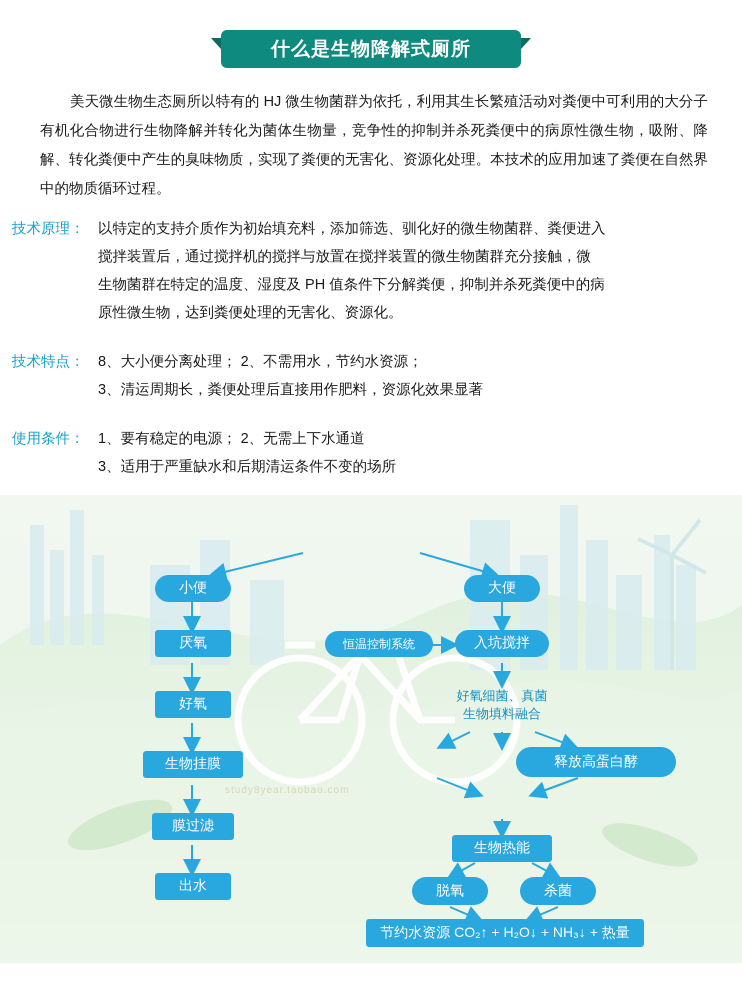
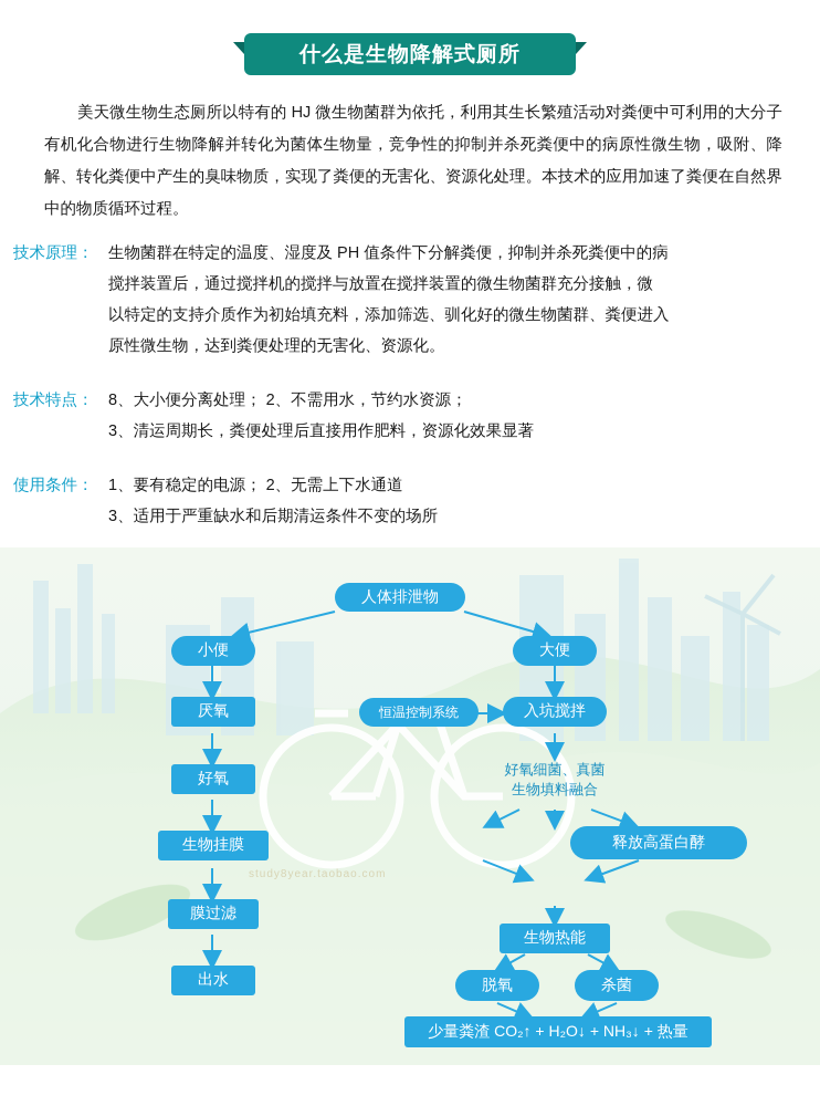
  什么是生物降解式厕所
  美天微生物生态厕所以特有的 HJ 微生物菌群为依托，利用其生长繁殖活动对粪便中可利用的大分子有机化合物进行生物降解并转化为菌体生物量，竞争性的抑制并杀死粪便中的病原性微生物，吸附、降解、转化粪便中产生的臭味物质，实现了粪便的无害化、资源化处理。本技术的应用加速了粪便在自然界中的物质循环过程。
  技术原理：
- 以特定的支持介质作为初始填充料，添加筛选、驯化好的微生物菌群、粪便进入
+ 生物菌群在特定的温度、湿度及 PH 值条件下分解粪便，抑制并杀死粪便中的病
  搅拌装置后，通过搅拌机的搅拌与放置在搅拌装置的微生物菌群充分接触，微
- 生物菌群在特定的温度、湿度及 PH 值条件下分解粪便，抑制并杀死粪便中的病
+ 以特定的支持介质作为初始填充料，添加筛选、驯化好的微生物菌群、粪便进入
  原性微生物，达到粪便处理的无害化、资源化。
  技术特点：
  8、大小便分离处理； 2、不需用水，节约水资源；
  3、清运周期长，粪便处理后直接用作肥料，资源化效果显著
  使用条件：
  1、要有稳定的电源； 2、无需上下水通道
  3、适用于严重缺水和后期清运条件不变的场所
  study8year.taobao.com
+ 人体排泄物
  小便
  大便
  厌氧
  好氧
  生物挂膜
  膜过滤
  出水
  恒温控制系统
  入坑搅拌
  好氧细菌、真菌
  生物填料融合
  释放高蛋白酵
  生物热能
  脱氧
  杀菌
- 节约水资源 CO₂↑ + H₂O↓ + NH₃↓ + 热量
+ 少量粪渣 CO₂↑ + H₂O↓ + NH₃↓ + 热量
